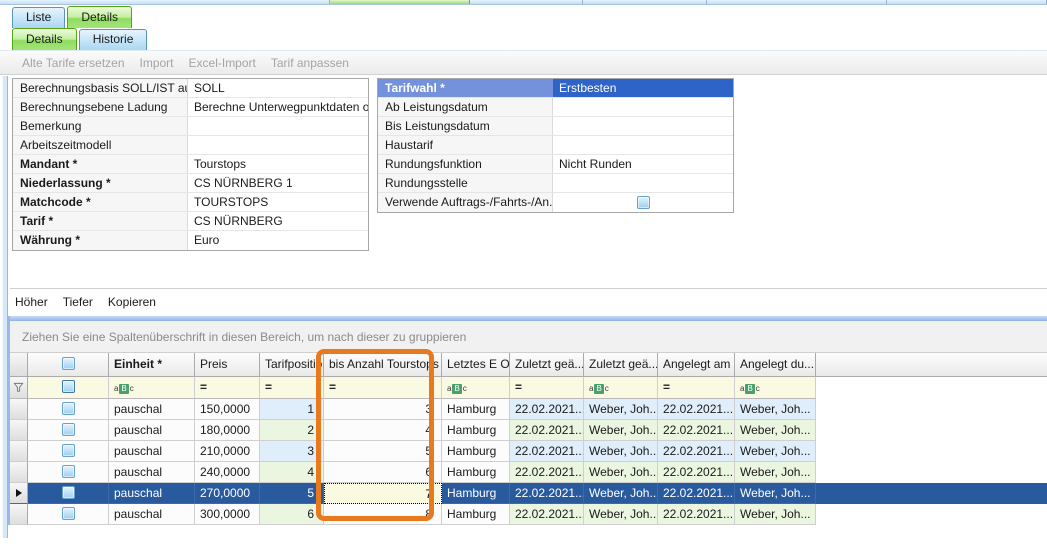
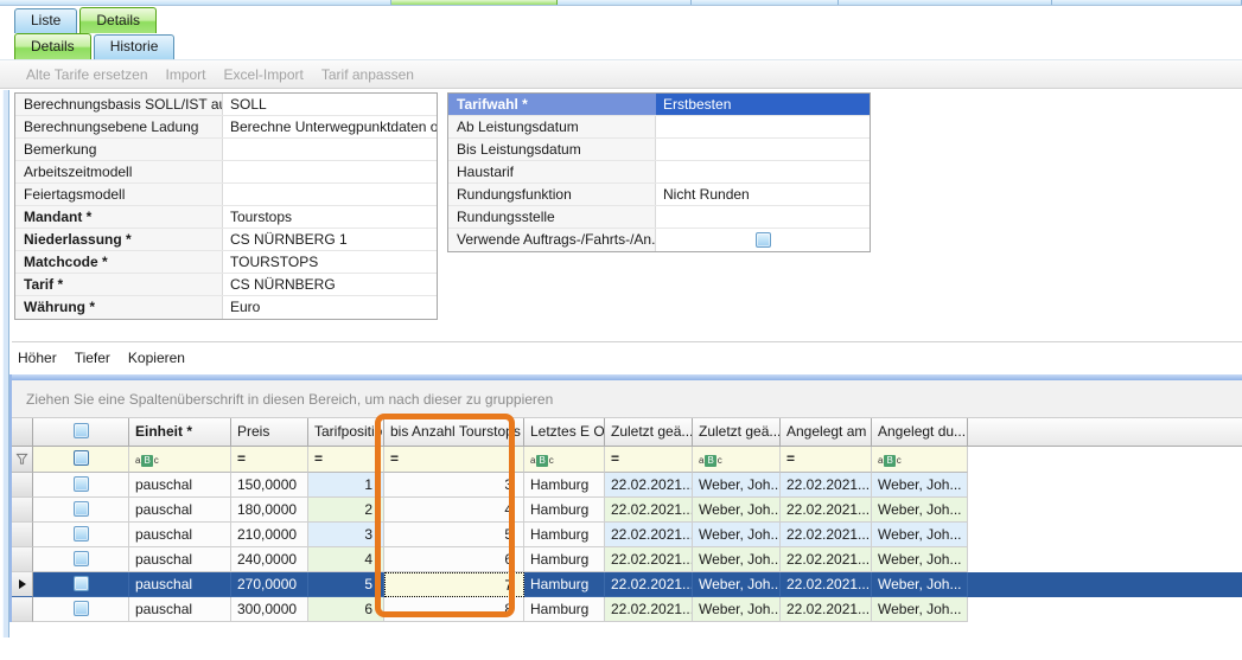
  Liste
  Details
  Details
  Historie
  Alte Tarife ersetzen
  Import
  Excel-Import
  Tarif anpassen
  Berechnungsbasis SOLL/IST au
  SOLL
  Berechnungsebene Ladung
  Berechne Unterwegpunktdaten o
  Bemerkung
  Arbeitszeitmodell
+ Feiertagsmodell
  Mandant *
  Tourstops
  Niederlassung *
  CS NÜRNBERG 1
  Matchcode *
  TOURSTOPS
  Tarif *
  CS NÜRNBERG
  Währung *
  Euro
  Tarifwahl *
  Erstbesten
  Ab Leistungsdatum
  Bis Leistungsdatum
  Haustarif
  Rundungsfunktion
  Nicht Runden
  Rundungsstelle
  Verwende Auftrags-/Fahrts-/An.
  Höher
  Tiefer
  Kopieren
  Ziehen Sie eine Spaltenüberschrift in diesen Bereich, um nach dieser zu gruppieren
  Einheit *
  Preis
  Tarifpositio
  bis Anzahl Tourstops
  Letztes E O
  Zuletzt geä...
  Zuletzt geä...
  Angelegt am
  Angelegt du...
  pauschal
  150,0000
  1
  3
  Hamburg
  22.02.2021..
  Weber, Joh..
  22.02.2021...
  Weber, Joh...
  pauschal
  180,0000
  2
  4
  Hamburg
  22.02.2021..
  Weber, Joh..
  22.02.2021...
  Weber, Joh...
  pauschal
  210,0000
  3
  5
  Hamburg
  22.02.2021..
  Weber, Joh..
  22.02.2021...
  Weber, Joh...
  pauschal
  240,0000
  4
  6
  Hamburg
  22.02.2021..
  Weber, Joh..
  22.02.2021...
  Weber, Joh...
  pauschal
  270,0000
  5
  7
  Hamburg
  22.02.2021..
  Weber, Joh..
  22.02.2021...
  Weber, Joh...
  pauschal
  300,0000
  6
  8
  Hamburg
  22.02.2021..
  Weber, Joh..
  22.02.2021...
  Weber, Joh...
